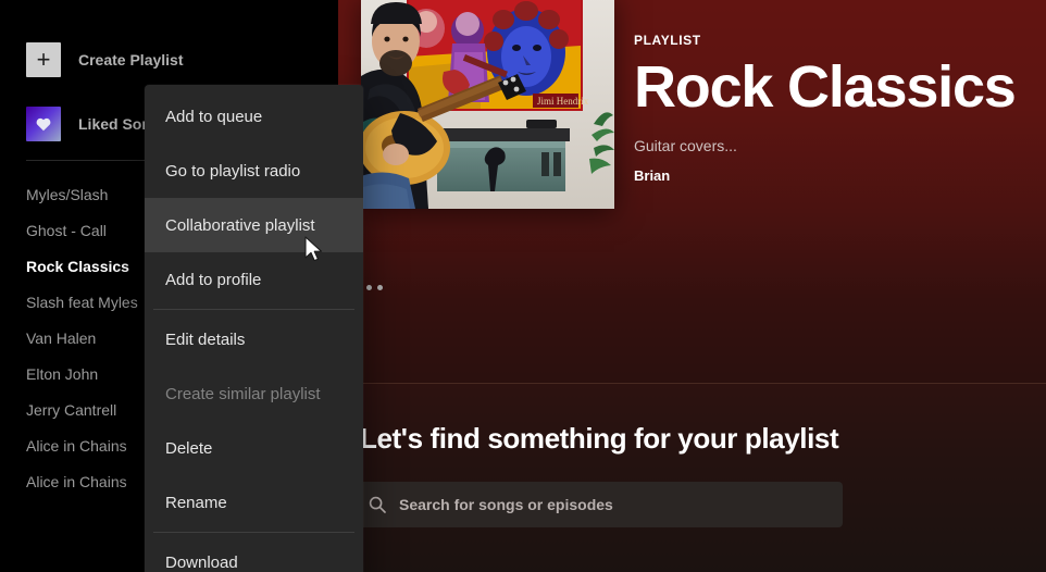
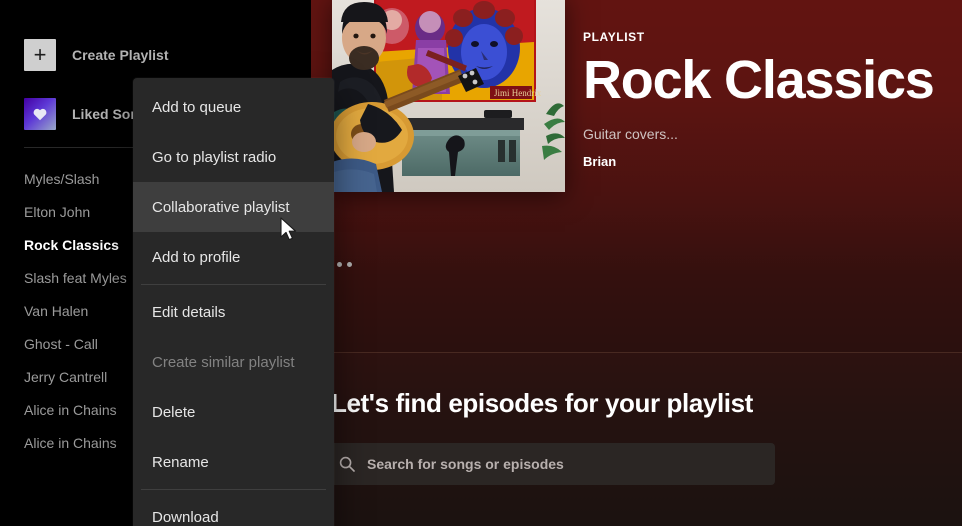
  Jimi Hendrix
  PLAYLIST
  Rock Classics
  Guitar covers...
  Brian
- Let's find something for your playlist
+ Let's find episodes for your playlist
  Search for songs or episodes
  +
  Create Playlist
  Liked So
  Myles/Slash
- Ghost - Call
+ Elton John
  Rock Classics
  Slash feat Myles
  Van Halen
- Elton John
+ Ghost - Call
  Jerry Cantrell
  Alice in Chains
  Alice in Chains
  Add to queue
  Go to playlist radio
  Collaborative playlist
  Add to profile
  Edit details
  Create similar playlist
  Delete
  Rename
  Download
